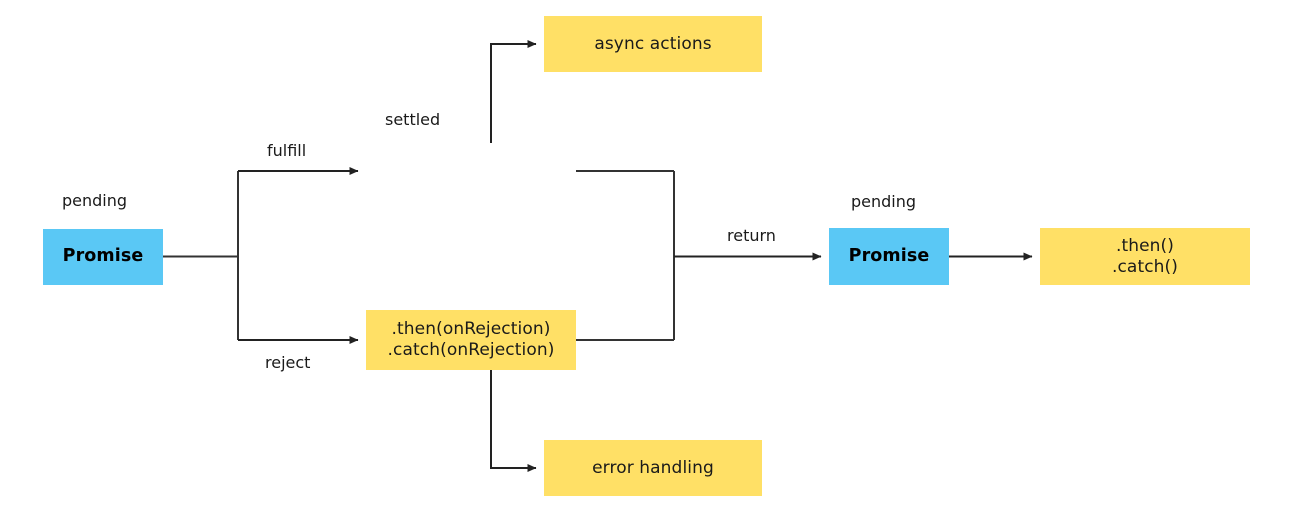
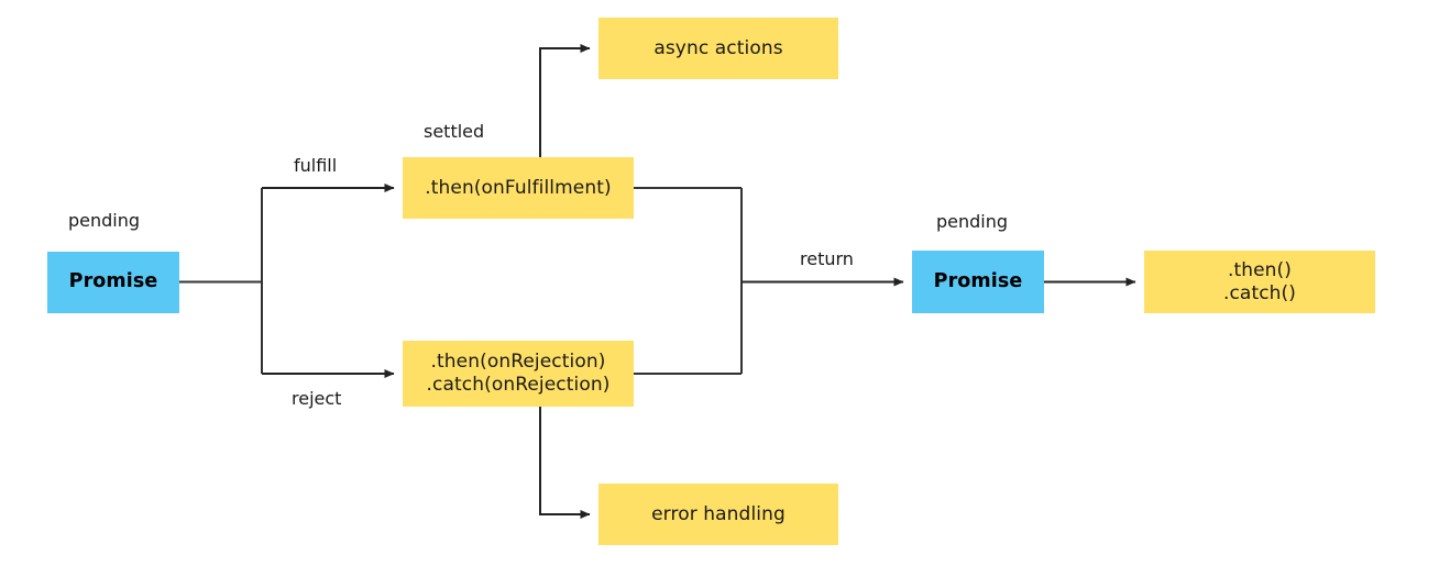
  Promise
+ .then(onFulfillment)
  .then(onRejection)
  .catch(onRejection)
  async actions
  error handling
  Promise
  .then()
  .catch()
  pending
  settled
  pending
  fulfill
  reject
  return
